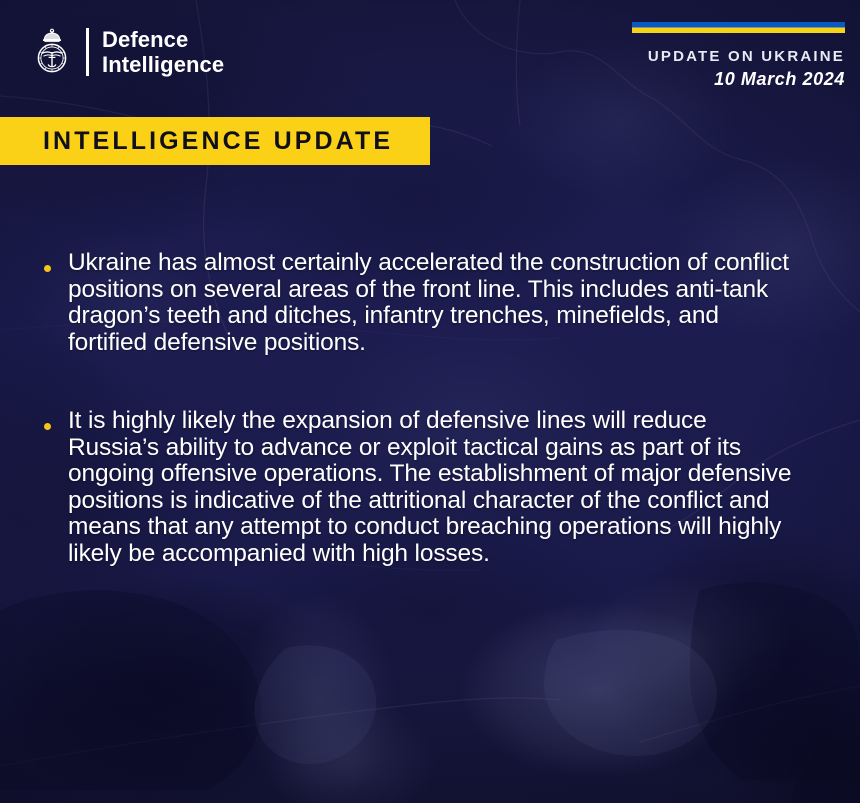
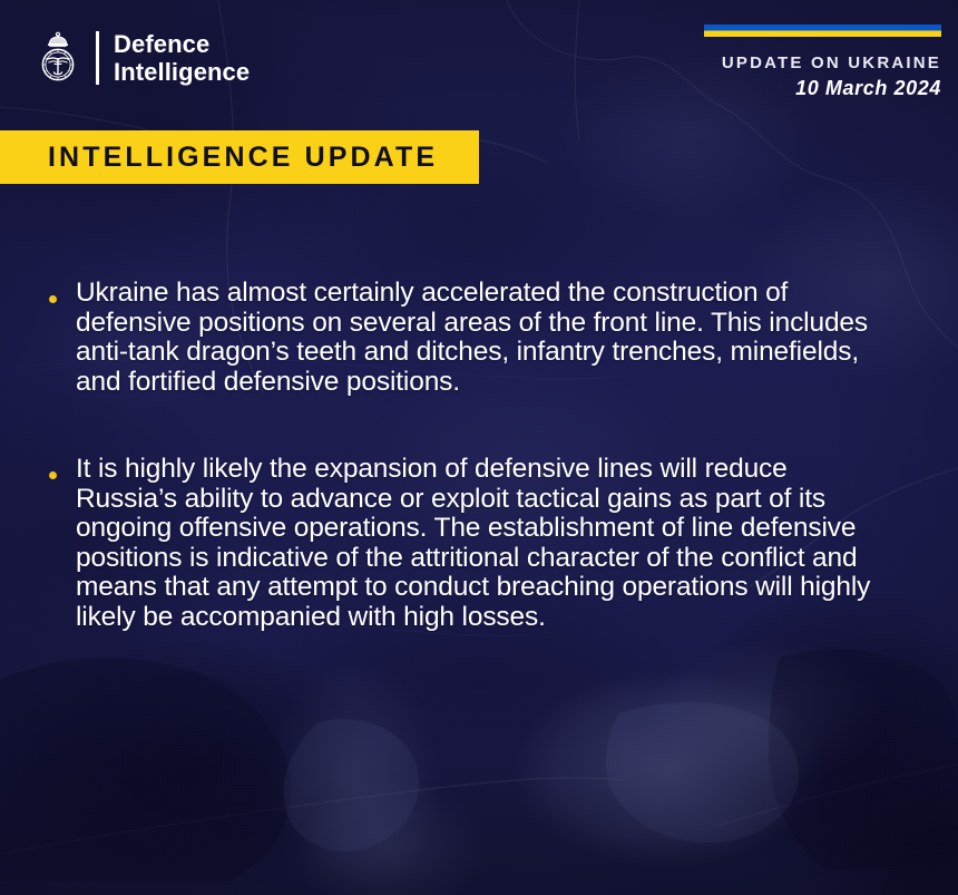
  Defence
  Intelligence
  UPDATE ON UKRAINE
  10 March 2024
  INTELLIGENCE UPDATE
- Ukraine has almost certainly accelerated the construction of conflict positions on several areas of the front line. This includes anti-tank dragon’s teeth and ditches, infantry trenches, minefields, and fortified defensive positions.
+ Ukraine has almost certainly accelerated the construction of defensive positions on several areas of the front line. This includes anti-tank dragon’s teeth and ditches, infantry trenches, minefields, and fortified defensive positions.
- It is highly likely the expansion of defensive lines will reduce Russia’s ability to advance or exploit tactical gains as part of its ongoing offensive operations. The establishment of major defensive positions is indicative of the attritional character of the conflict and means that any attempt to conduct breaching operations will highly likely be accompanied with high losses.
+ It is highly likely the expansion of defensive lines will reduce Russia’s ability to advance or exploit tactical gains as part of its ongoing offensive operations. The establishment of line defensive positions is indicative of the attritional character of the conflict and means that any attempt to conduct breaching operations will highly likely be accompanied with high losses.
